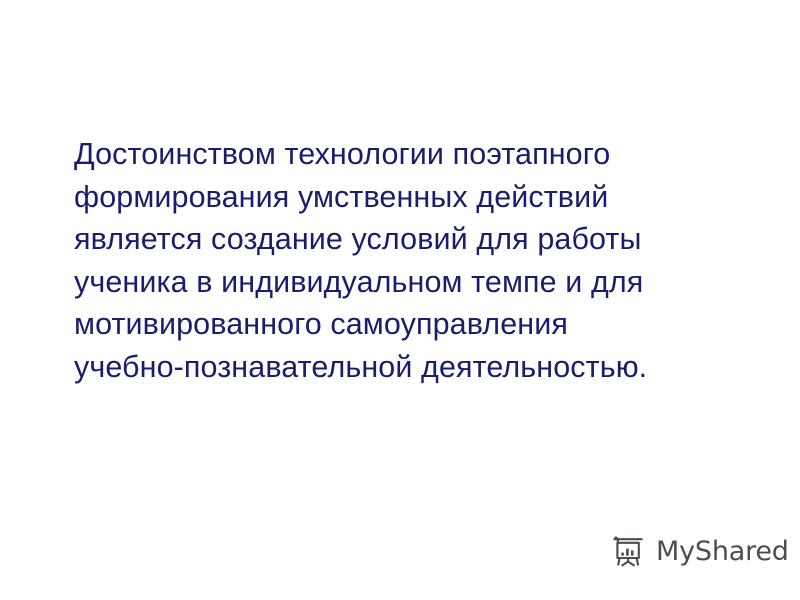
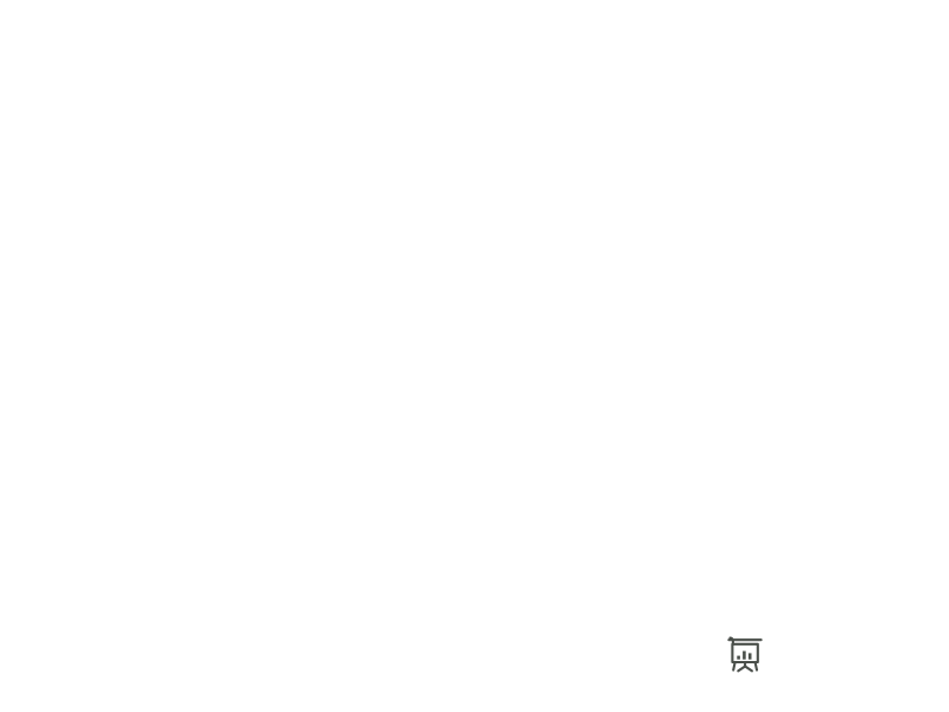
- Достоинством технологии поэтапного
- формирования умственных действий
- является создание условий для работы
- ученика в индивидуальном темпе и для
- мотивированного самоуправления
- учебно-познавательной деятельностью.
- MyShared
